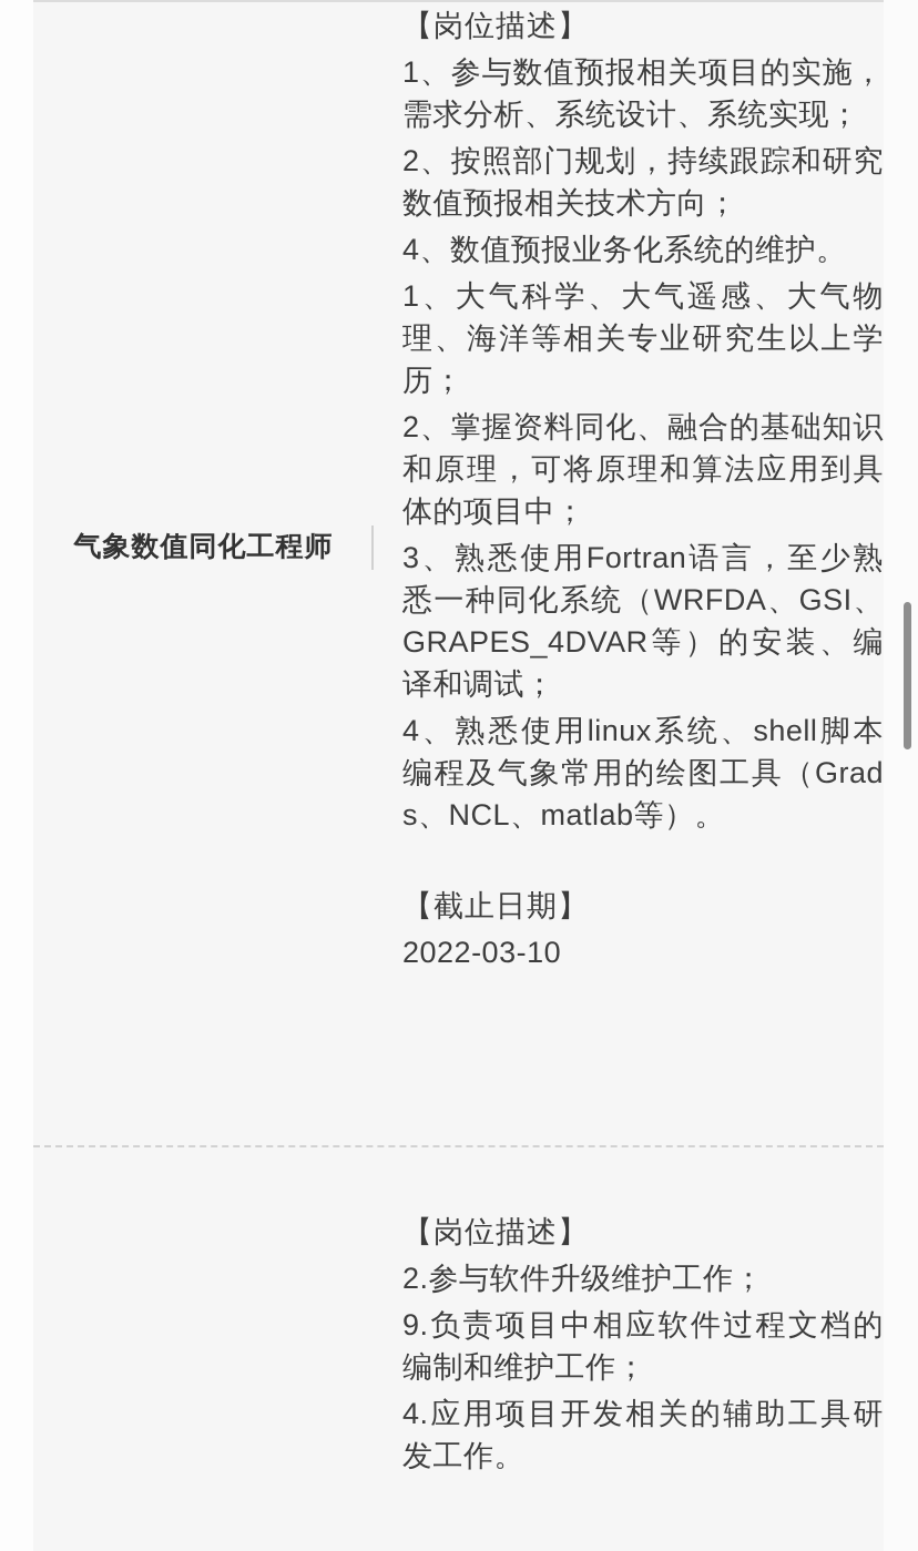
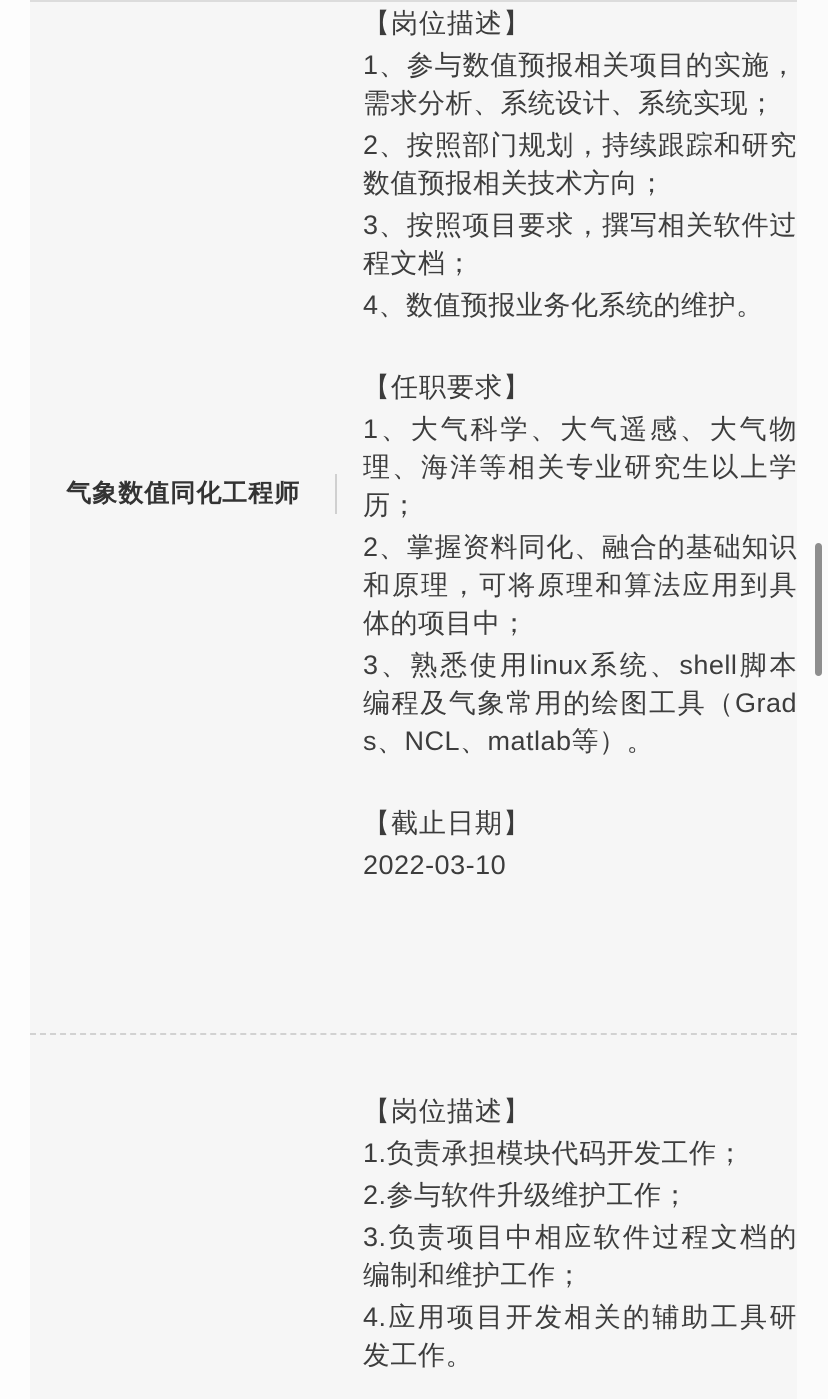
  气象数值同化工程师
  【岗位描述】
  1、参与数值预报相关项目的实施，需求分析、系统设计、系统实现；
  2、按照部门规划，持续跟踪和研究数值预报相关技术方向；
+ 3、按照项目要求，撰写相关软件过程文档；
  4、数值预报业务化系统的维护。
+ 【任职要求】
  1、大气科学、大气遥感、大气物理、海洋等相关专业研究生以上学历；
  2、掌握资料同化、融合的基础知识和原理，可将原理和算法应用到具体的项目中；
- 3、熟悉使用Fortran语言，至少熟悉一种同化系统（WRFDA、GSI、GRAPES_4DVAR等）的安装、编译和调试；
- 4、熟悉使用linux系统、shell脚本编程及气象常用的绘图工具（Grads、NCL、matlab等）。
+ 3、熟悉使用linux系统、shell脚本编程及气象常用的绘图工具（Grads、NCL、matlab等）。
  【截止日期】
  2022-03-10
  【岗位描述】
+ 1.负责承担模块代码开发工作；
  2.参与软件升级维护工作；
- 9.负责项目中相应软件过程文档的编制和维护工作；
+ 3.负责项目中相应软件过程文档的编制和维护工作；
  4.应用项目开发相关的辅助工具研发工作。
